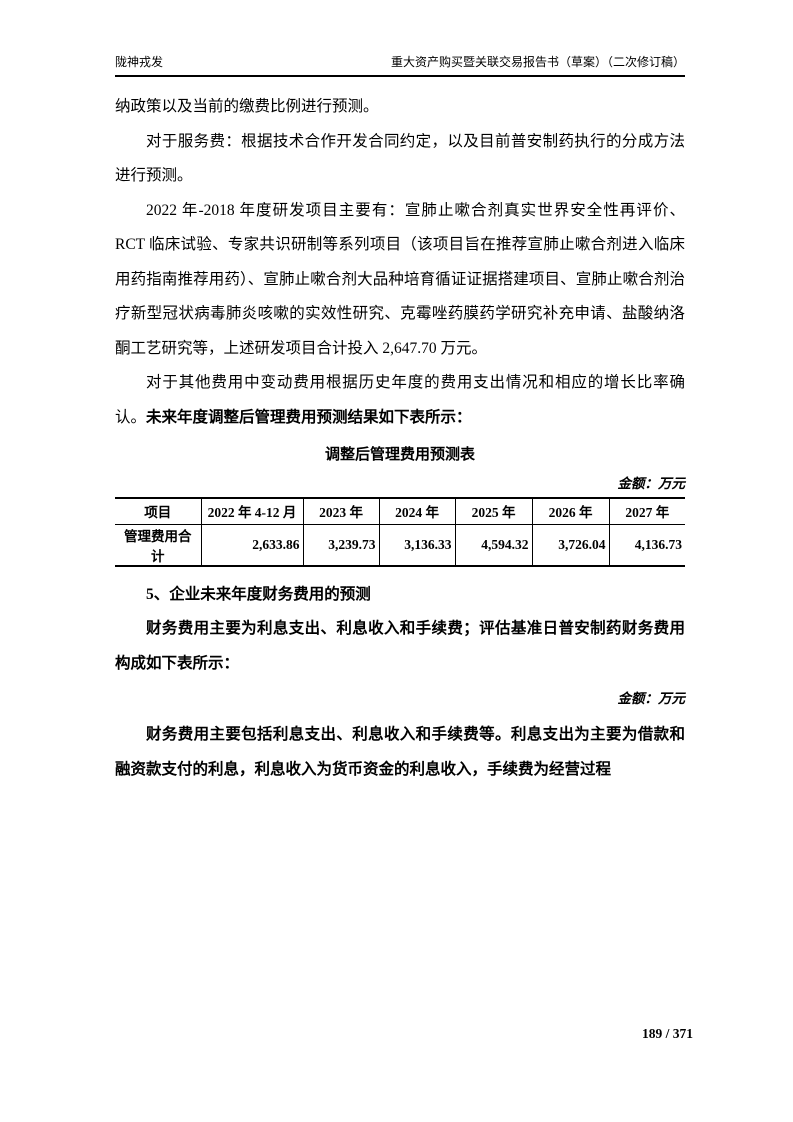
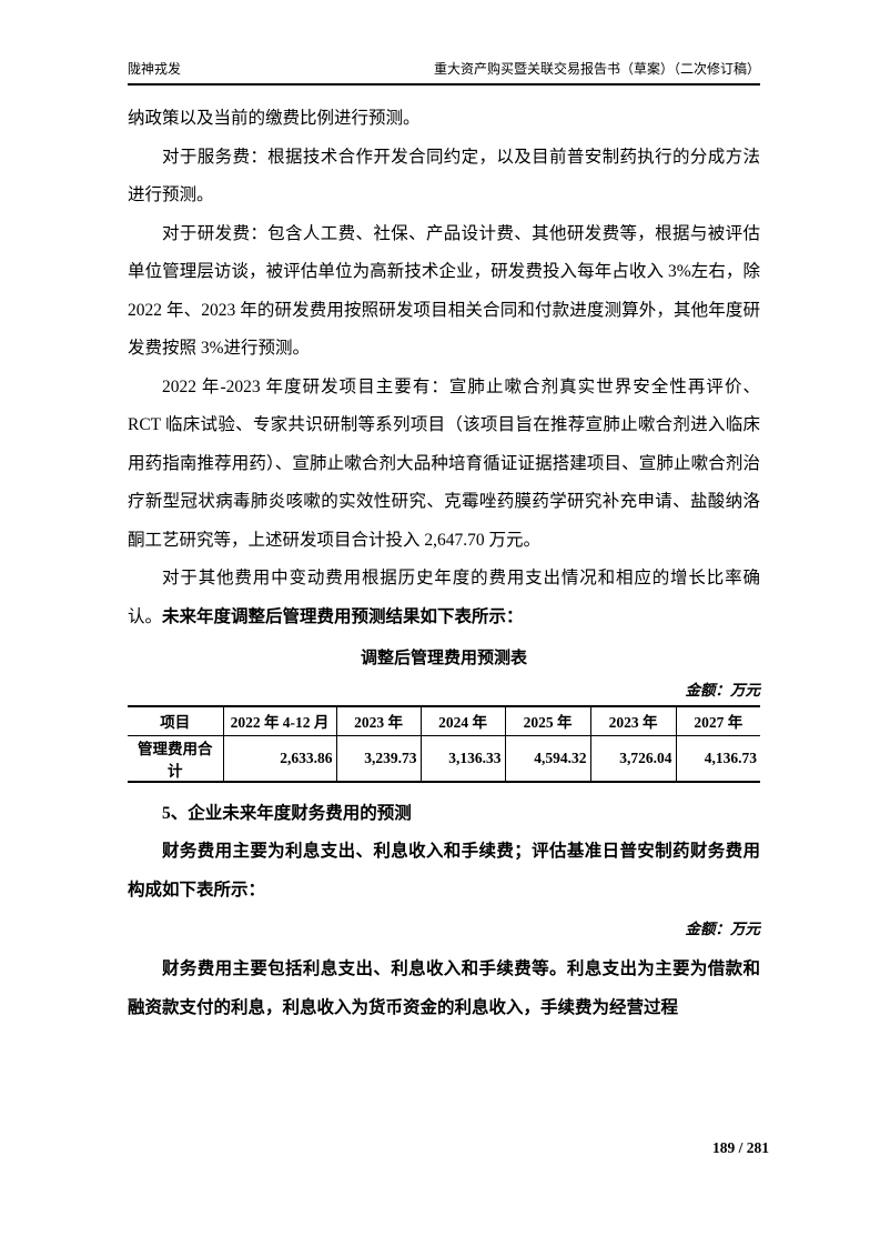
  陇神戎发
  重大资产购买暨关联交易报告书（草案）（二次修订稿）
  纳政策以及当前的缴费比例进行预测。
  对于服务费：根据技术合作开发合同约定，以及目前普安制药执行的分成方法进行预测。
+ 对于研发费：包含人工费、社保、产品设计费、其他研发费等，根据与被评估单位管理层访谈，被评估单位为高新技术企业，研发费投入每年占收入 3%左右，除 2022 年、2023 年的研发费用按照研发项目相关合同和付款进度测算外，其他年度研发费按照 3%进行预测。
- 2022 年-2018 年度研发项目主要有：宣肺止嗽合剂真实世界安全性再评价、RCT 临床试验、专家共识研制等系列项目（该项目旨在推荐宣肺止嗽合剂进入临床用药指南推荐用药）、宣肺止嗽合剂大品种培育循证证据搭建项目、宣肺止嗽合剂治疗新型冠状病毒肺炎咳嗽的实效性研究、克霉唑药膜药学研究补充申请、盐酸纳洛酮工艺研究等，上述研发项目合计投入 2,647.70 万元。
+ 2022 年-2023 年度研发项目主要有：宣肺止嗽合剂真实世界安全性再评价、RCT 临床试验、专家共识研制等系列项目（该项目旨在推荐宣肺止嗽合剂进入临床用药指南推荐用药）、宣肺止嗽合剂大品种培育循证证据搭建项目、宣肺止嗽合剂治疗新型冠状病毒肺炎咳嗽的实效性研究、克霉唑药膜药学研究补充申请、盐酸纳洛酮工艺研究等，上述研发项目合计投入 2,647.70 万元。
  对于其他费用中变动费用根据历史年度的费用支出情况和相应的增长比率确认。未来年度调整后管理费用预测结果如下表所示：
  调整后管理费用预测表
  金额：万元
- 项目	2022 年 4-12 月	2023 年	2024 年	2025 年	2026 年	2027 年
+ 项目	2022 年 4-12 月	2023 年	2024 年	2025 年	2023 年	2027 年
  管理费用合计	2,633.86	3,239.73	3,136.33	4,594.32	3,726.04	4,136.73
  5、企业未来年度财务费用的预测
  财务费用主要为利息支出、利息收入和手续费；评估基准日普安制药财务费用构成如下表所示：
  金额：万元
  财务费用主要包括利息支出、利息收入和手续费等。利息支出为主要为借款和融资款支付的利息，利息收入为货币资金的利息收入，手续费为经营过程
- 189 / 371
+ 189 / 281
